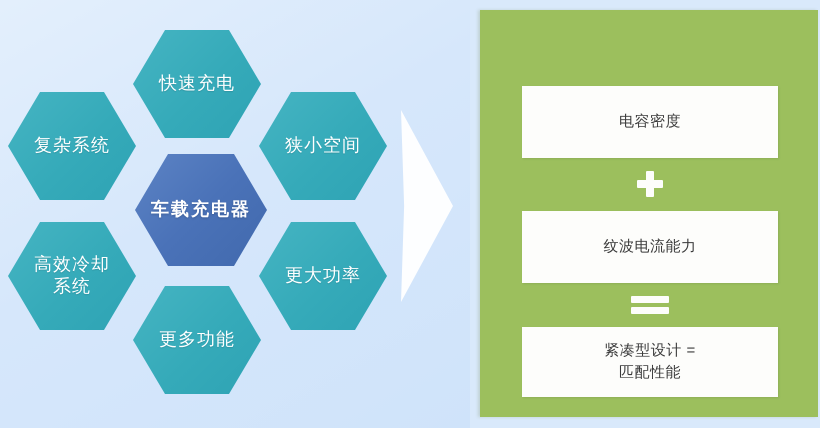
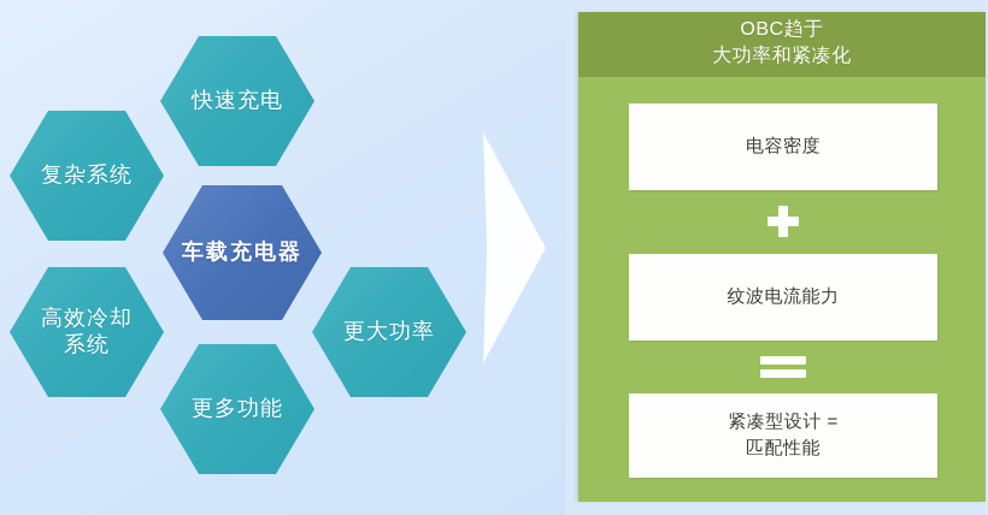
  复杂系统
  快速充电
- 狭小空间
  高效冷却
  系统
  车载充电器
  更大功率
  更多功能
+ OBC趋于
+ 大功率和紧凑化
  电容密度
  纹波电流能力
  紧凑型设计 =
  匹配性能
